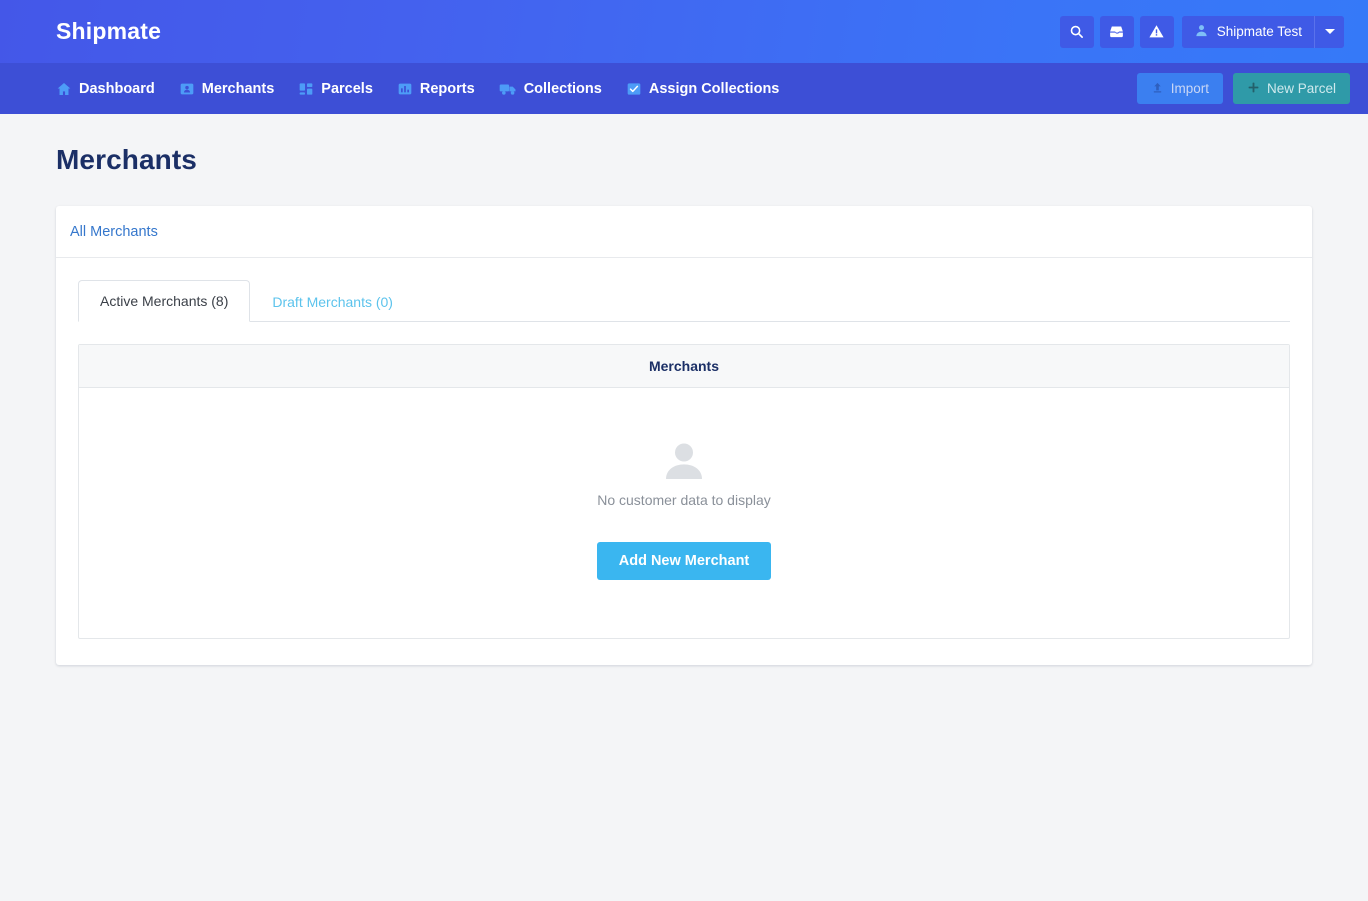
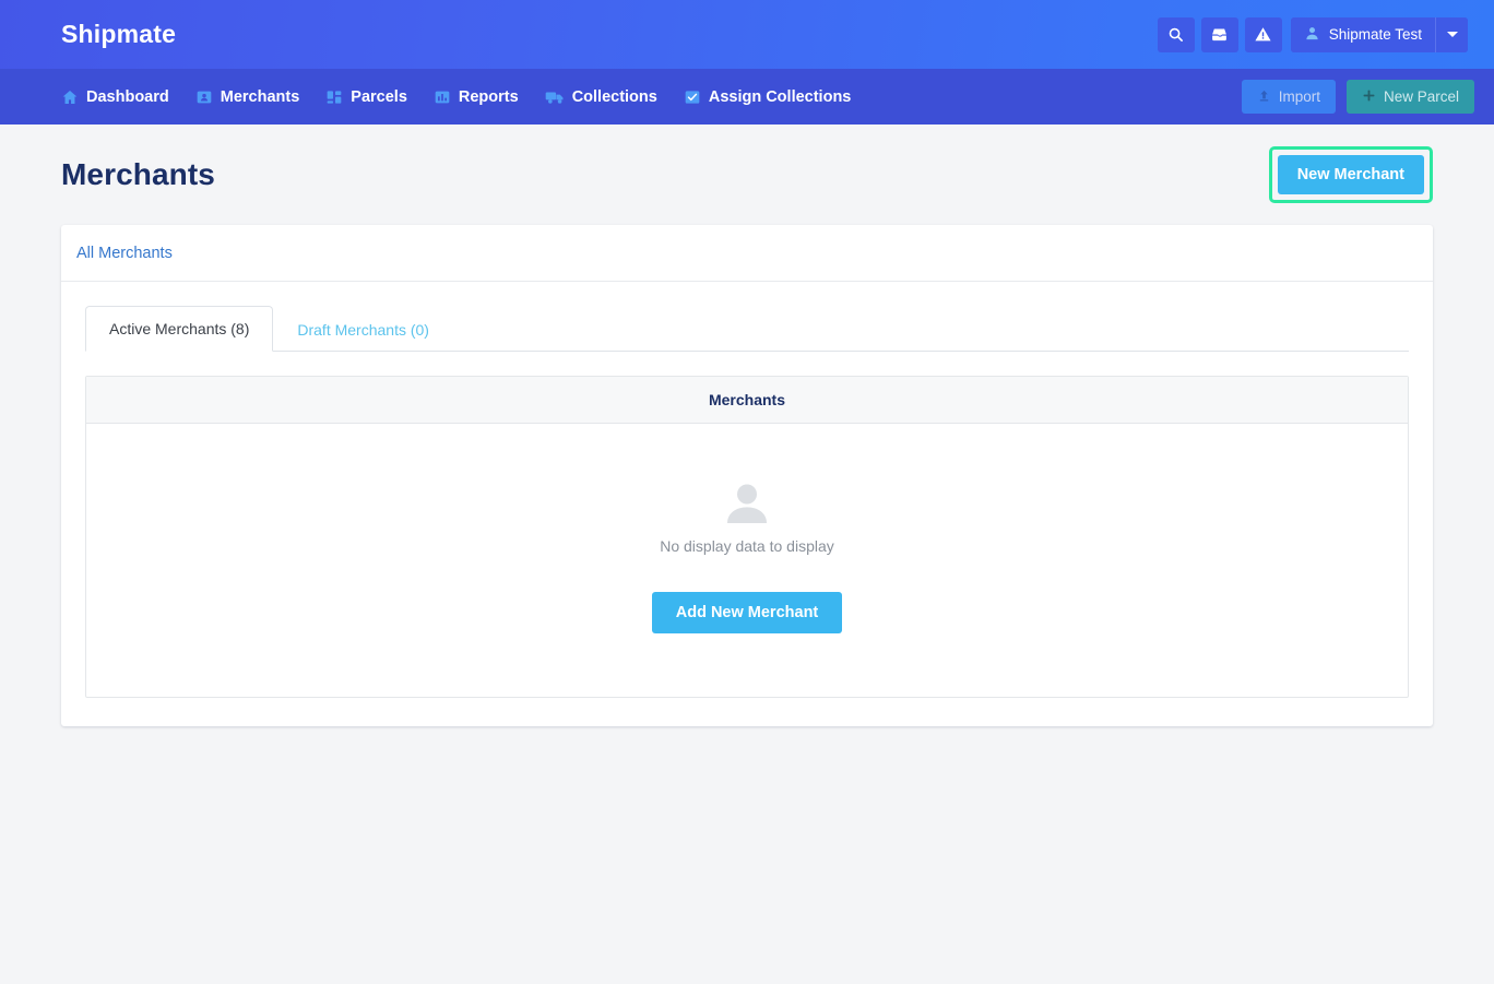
  Shipmate
  Shipmate Test
  Dashboard
  Merchants
  Parcels
  Reports
  Collections
  Assign Collections
  Import
  New Parcel
  Merchants
+ New Merchant
  All Merchants
  Active Merchants (8)
  Draft Merchants (0)
  Merchants
- No customer data to display
+ No display data to display
  Add New Merchant
